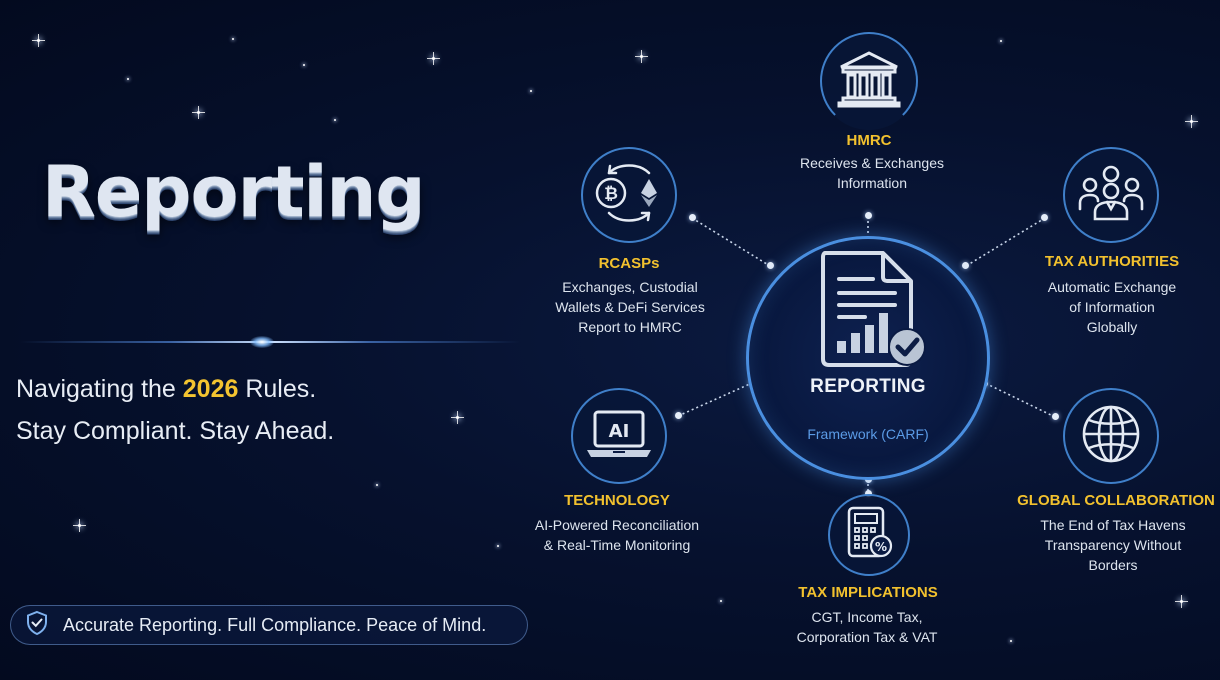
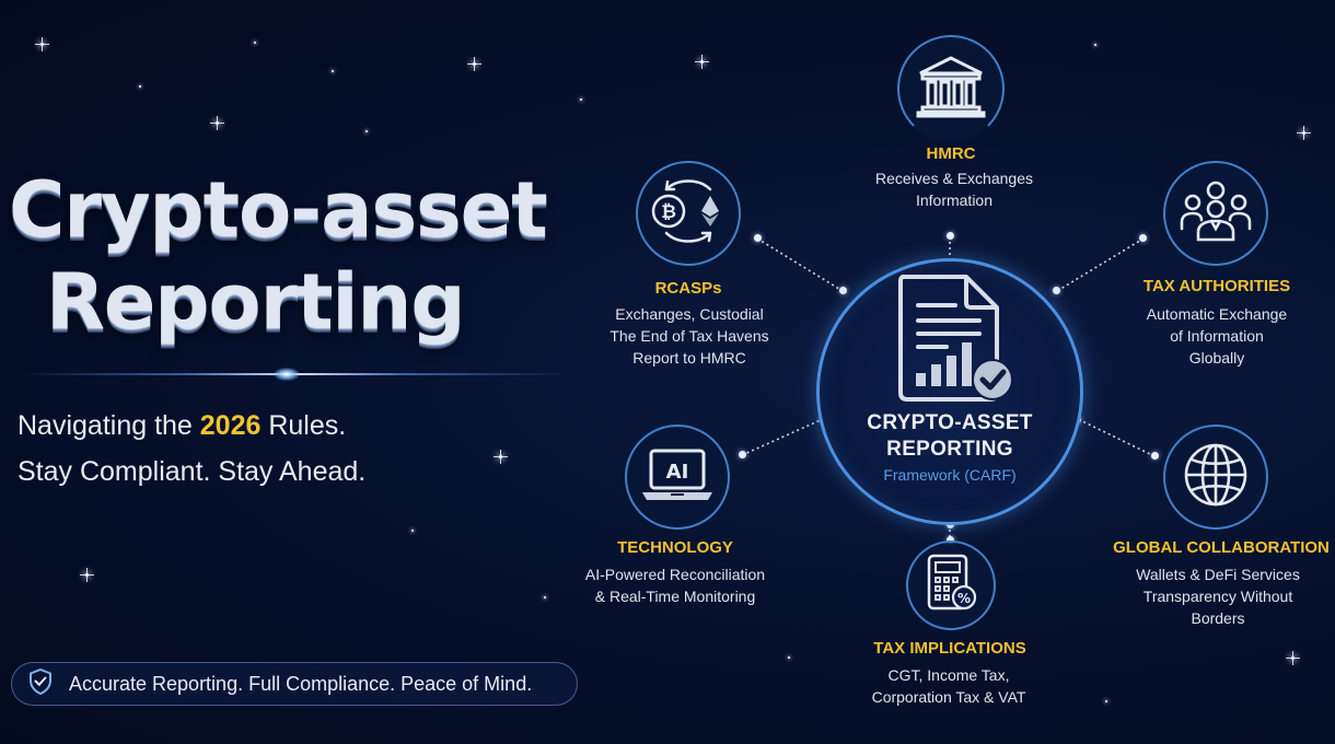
+ Crypto-asset
  Reporting
  Navigating the 2026 Rules.
  Stay Compliant. Stay Ahead.
  Accurate Reporting. Full Compliance. Peace of Mind.
+ CRYPTO-ASSET
  REPORTING
  Framework (CARF)
  HMRC
  Receives & Exchanges
  Information
  ₿
  RCASPs
  Exchanges, Custodial
- Wallets & DeFi Services
+ The End of Tax Havens
  Report to HMRC
  TAX AUTHORITIES
  Automatic Exchange
  of Information
  Globally
  AI
  TECHNOLOGY
  AI-Powered Reconciliation
  & Real-Time Monitoring
  GLOBAL COLLABORATION
- The End of Tax Havens
+ Wallets & DeFi Services
  Transparency Without
  Borders
  %
  TAX IMPLICATIONS
  CGT, Income Tax,
  Corporation Tax & VAT
